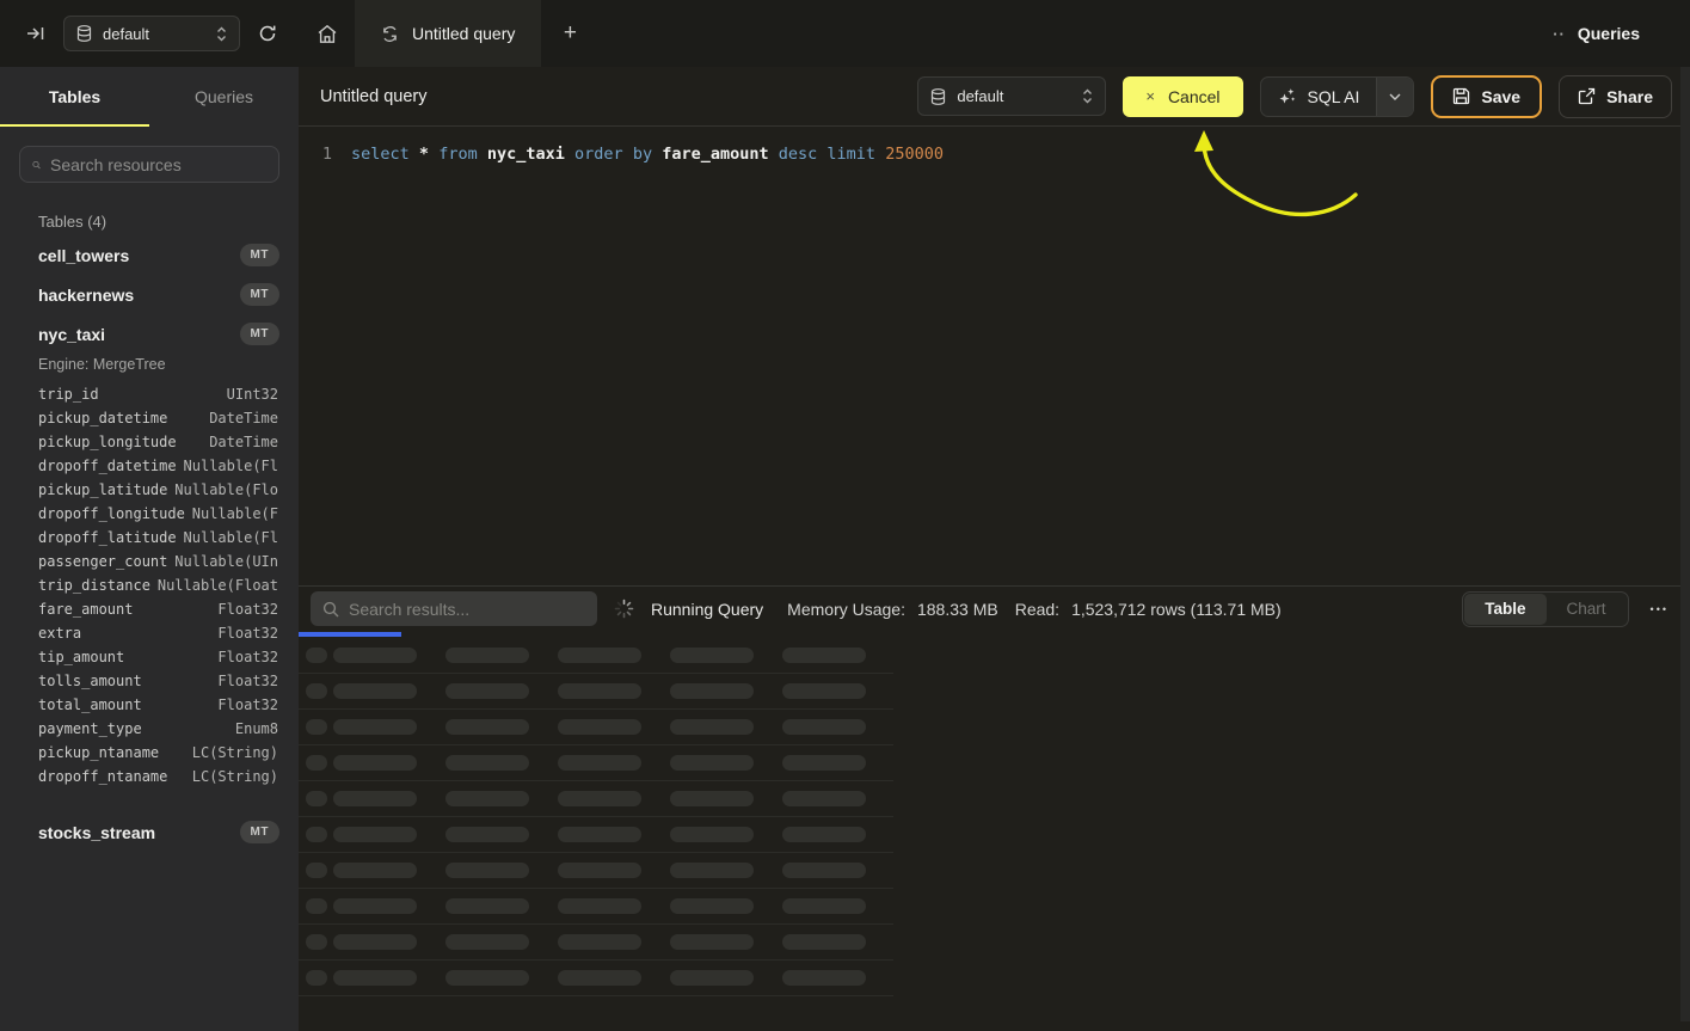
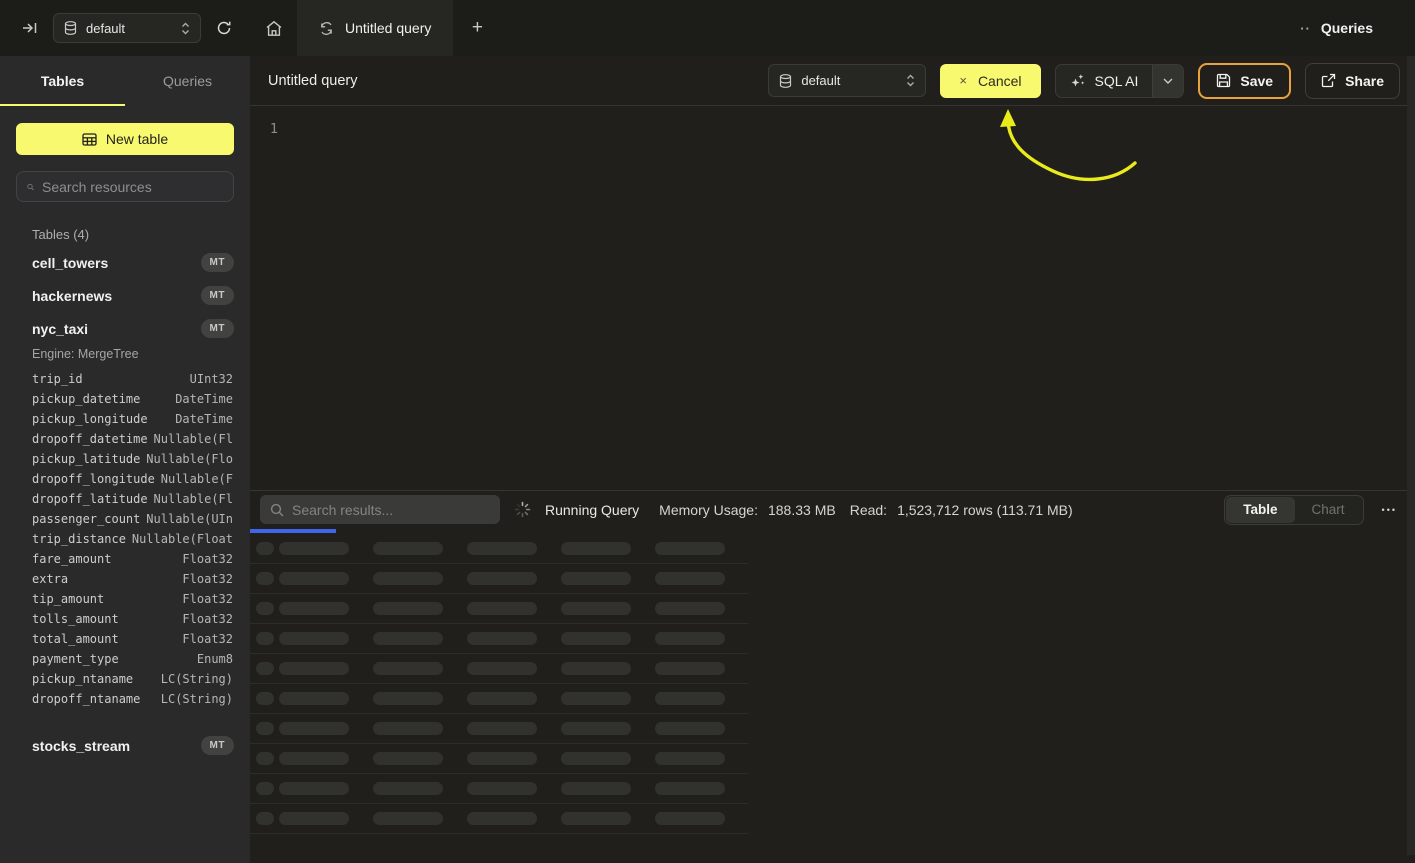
  default
  Untitled query
  +
  ··
  Queries
  Tables
  Queries
+ New table
  Search resources
  Tables (4)
  cell_towers
  MT
  hackernews
  MT
  nyc_taxi
  MT
  Engine: MergeTree
  trip_id
  UInt32
  pickup_datetime
  DateTime
  pickup_longitude
  DateTime
  dropoff_datetime
  Nullable(Fl
  pickup_latitude
  Nullable(Flo
  dropoff_longitude
  Nullable(F
  dropoff_latitude
  Nullable(Fl
  passenger_count
  Nullable(UIn
  trip_distance
  Nullable(Float
  fare_amount
  Float32
  extra
  Float32
  tip_amount
  Float32
  tolls_amount
  Float32
  total_amount
  Float32
  payment_type
  Enum8
  pickup_ntaname
  LC(String)
  dropoff_ntaname
  LC(String)
  stocks_stream
  MT
  Untitled query
  default
  ×
  Cancel
  SQL AI
  Save
  Share
  1
- select * from nyc_taxi order by fare_amount desc limit 250000
  Search results...
  Running Query
  Memory Usage:
  188.33 MB
  Read:
  1,523,712 rows (113.71 MB)
  Table
  Chart
  •••
